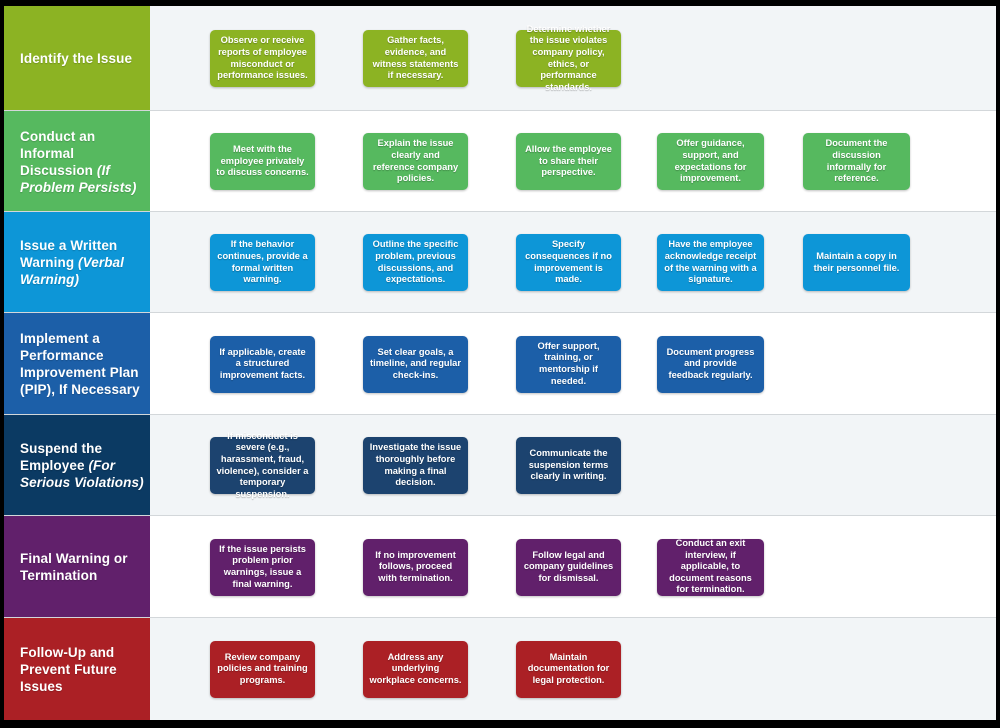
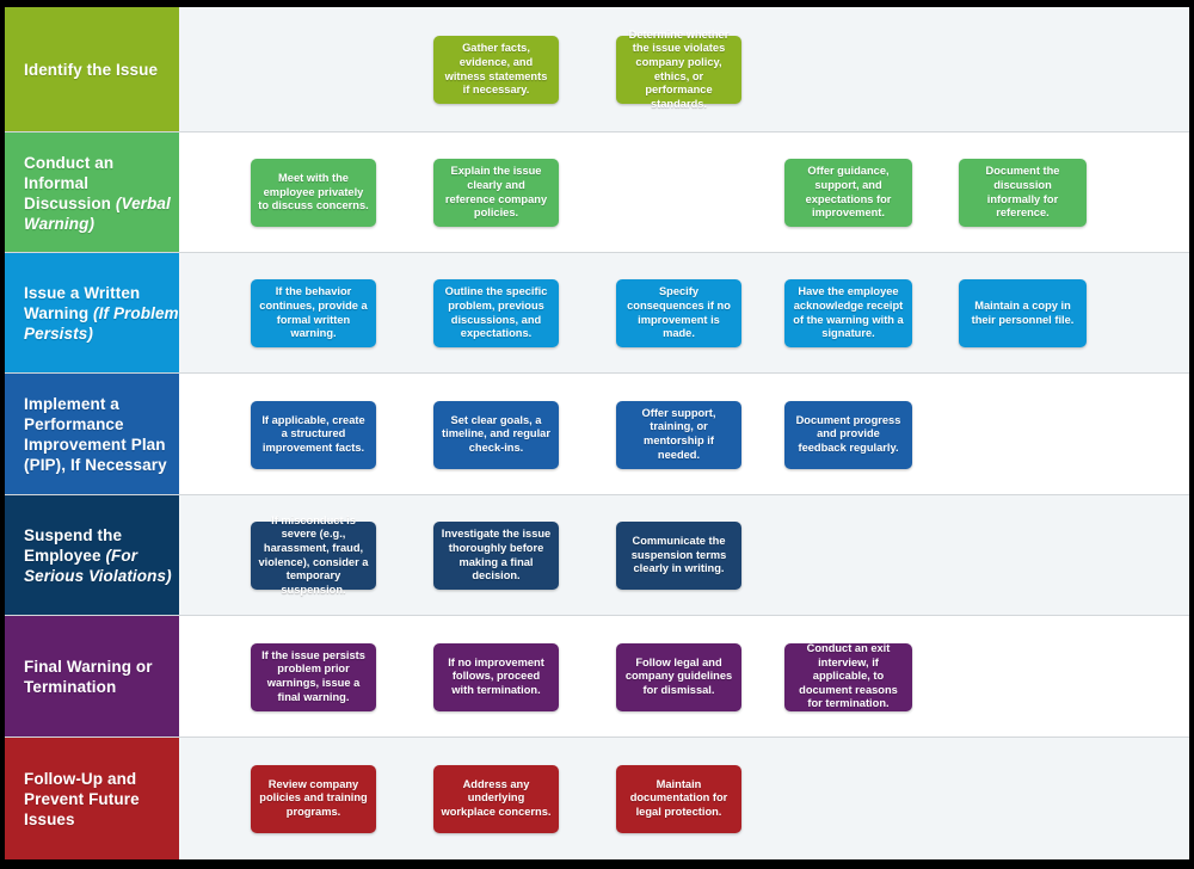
  Identify the Issue
- Observe or receive reports of employee misconduct or performance issues.
  Gather facts, evidence, and witness statements if necessary.
  Determine whether the issue violates company policy, ethics, or performance standards.
- Conduct an Informal Discussion (If Problem Persists)
+ Conduct an Informal Discussion (Verbal Warning)
  Meet with the employee privately to discuss concerns.
  Explain the issue clearly and reference company policies.
- Allow the employee to share their perspective.
  Offer guidance, support, and expectations for improvement.
  Document the discussion informally for reference.
- Issue a Written Warning (Verbal Warning)
+ Issue a Written Warning (If Problem Persists)
  If the behavior continues, provide a formal written warning.
  Outline the specific problem, previous discussions, and expectations.
  Specify consequences if no improvement is made.
  Have the employee acknowledge receipt of the warning with a signature.
  Maintain a copy in their personnel file.
  Implement a Performance Improvement Plan (PIP), If Necessary
  If applicable, create a structured improvement facts.
  Set clear goals, a timeline, and regular check-ins.
  Offer support, training, or mentorship if needed.
  Document progress and provide feedback regularly.
  Suspend the Employee (For Serious Violations)
  If misconduct is severe (e.g., harassment, fraud, violence), consider a temporary suspension.
  Investigate the issue thoroughly before making a final decision.
  Communicate the suspension terms clearly in writing.
  Final Warning or Termination
  If the issue persists problem prior warnings, issue a final warning.
  If no improvement follows, proceed with termination.
  Follow legal and company guidelines for dismissal.
  Conduct an exit interview, if applicable, to document reasons for termination.
  Follow-Up and Prevent Future Issues
  Review company policies and training programs.
  Address any underlying workplace concerns.
  Maintain documentation for legal protection.
